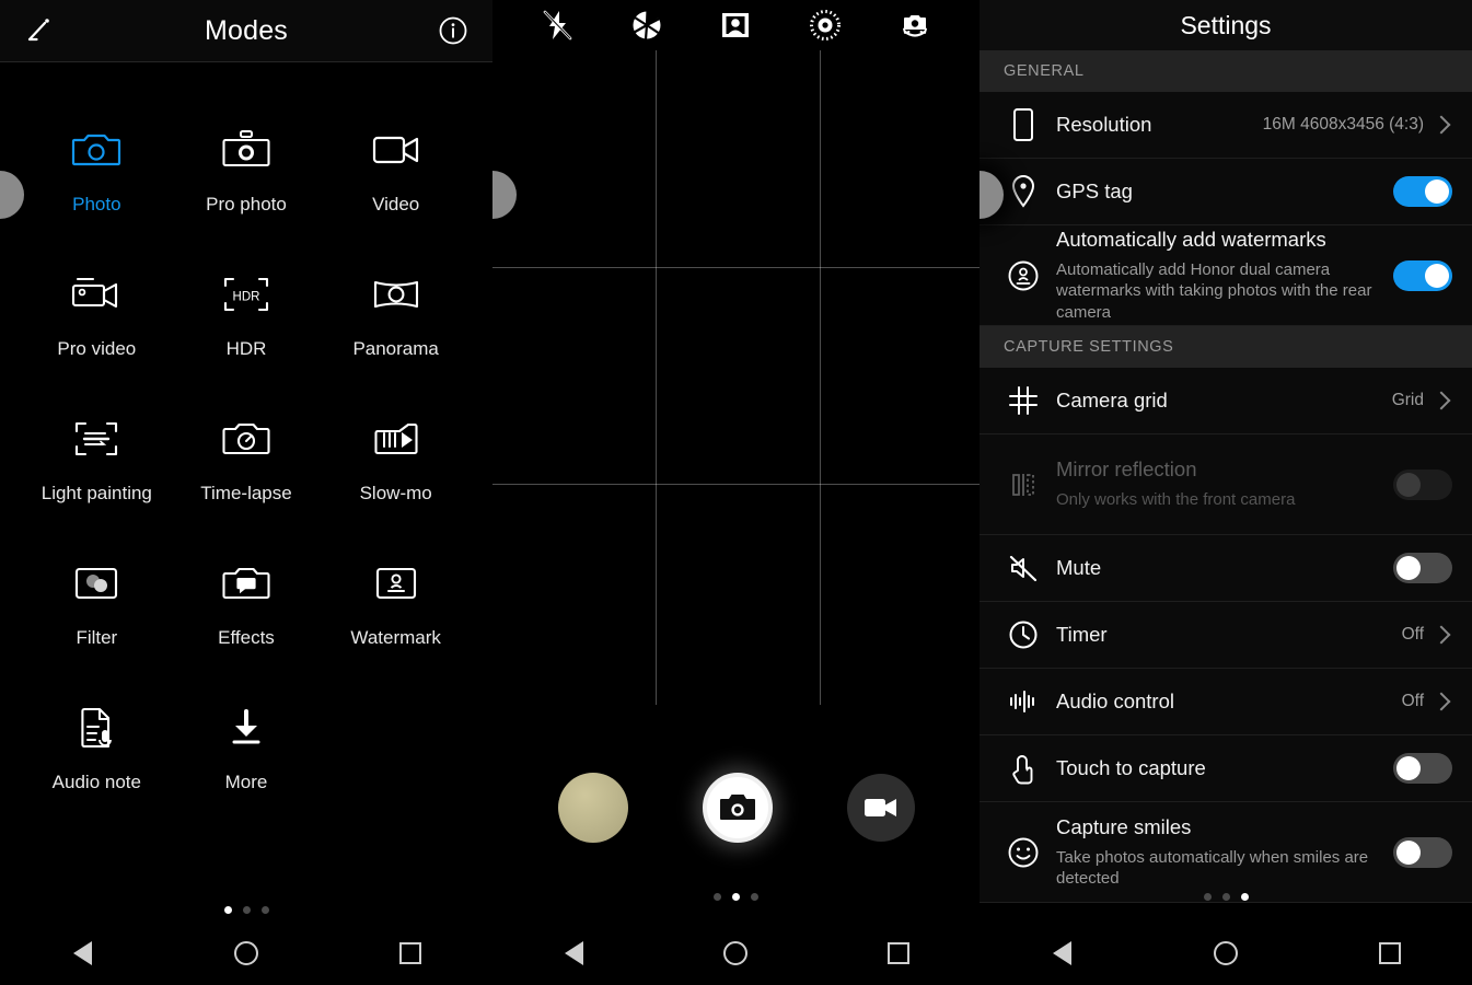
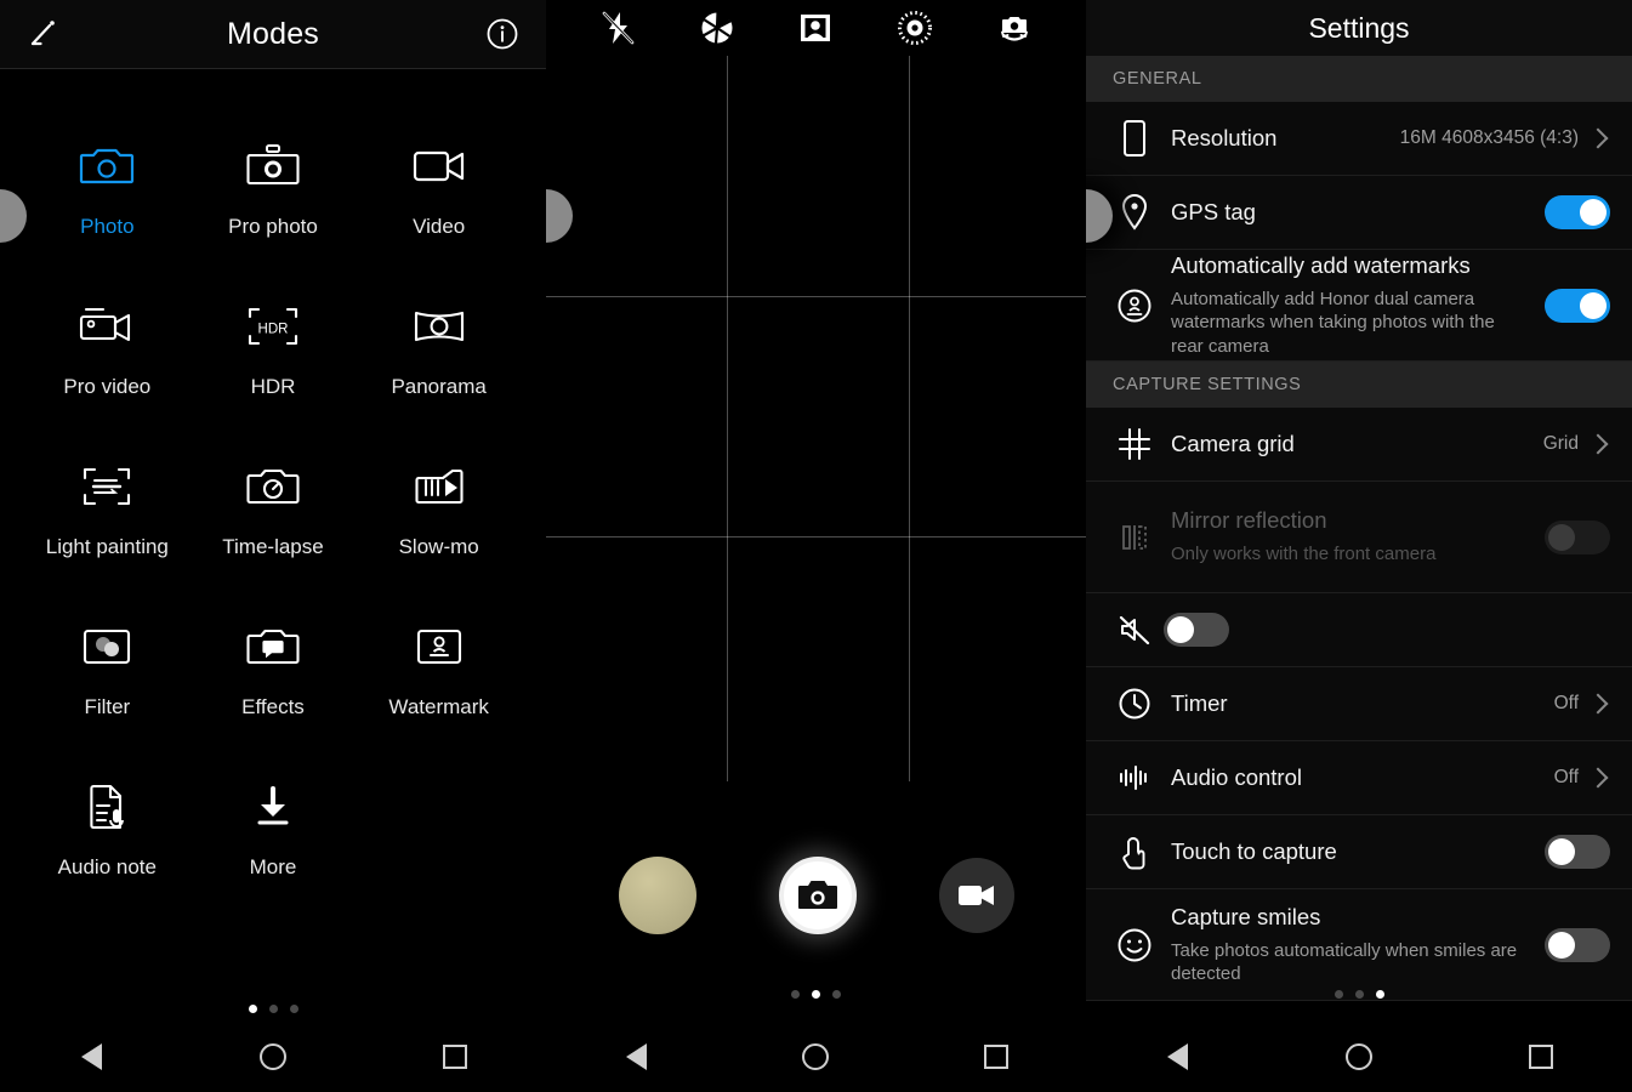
  Modes
  Photo
  Pro photo
  Video
  Pro video
  HDR
  HDR
  Panorama
  Light painting
  Time-lapse
  Slow-mo
  Filter
  Effects
  Watermark
  Audio note
  More
  Settings
  GENERAL
  Resolution
  16M 4608x3456 (4:3)
  GPS tag
  Automatically add watermarks
- Automatically add Honor dual camera watermarks with taking photos with the rear camera
+ Automatically add Honor dual camera watermarks when taking photos with the rear camera
  CAPTURE SETTINGS
  Camera grid
  Grid
  Mirror reflection
  Only works with the front camera
- Mute
  Timer
  Off
  Audio control
  Off
  Touch to capture
  Capture smiles
  Take photos automatically when smiles are detected
